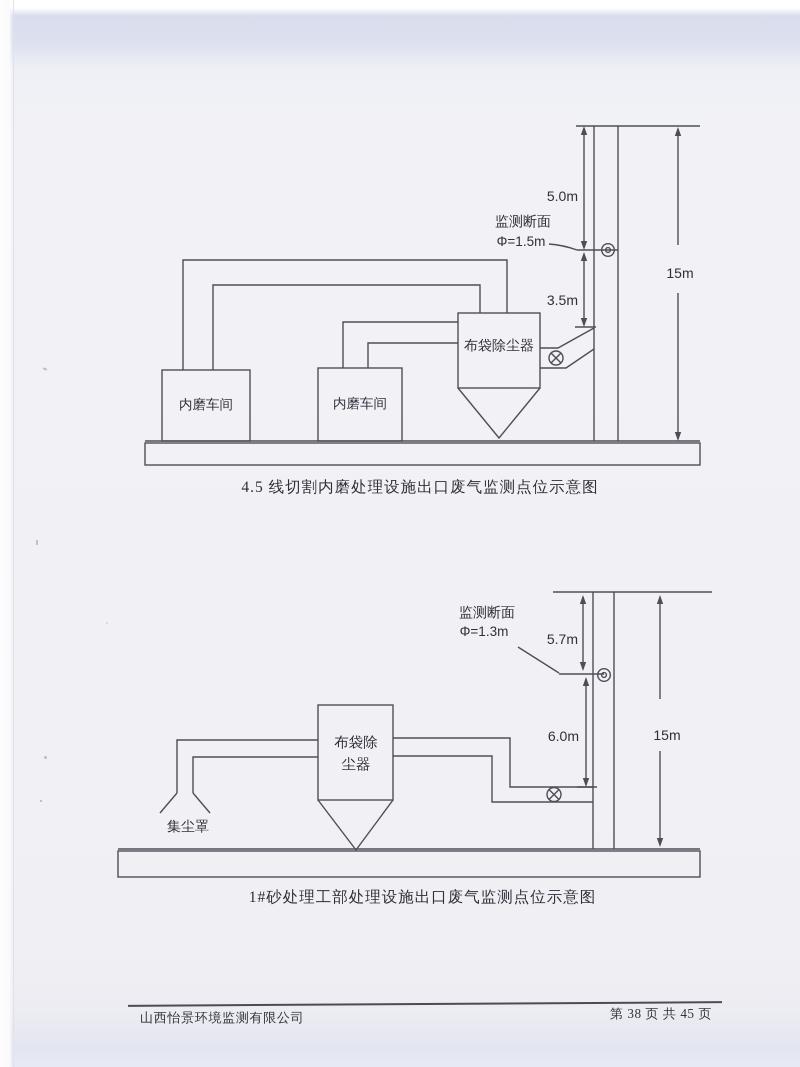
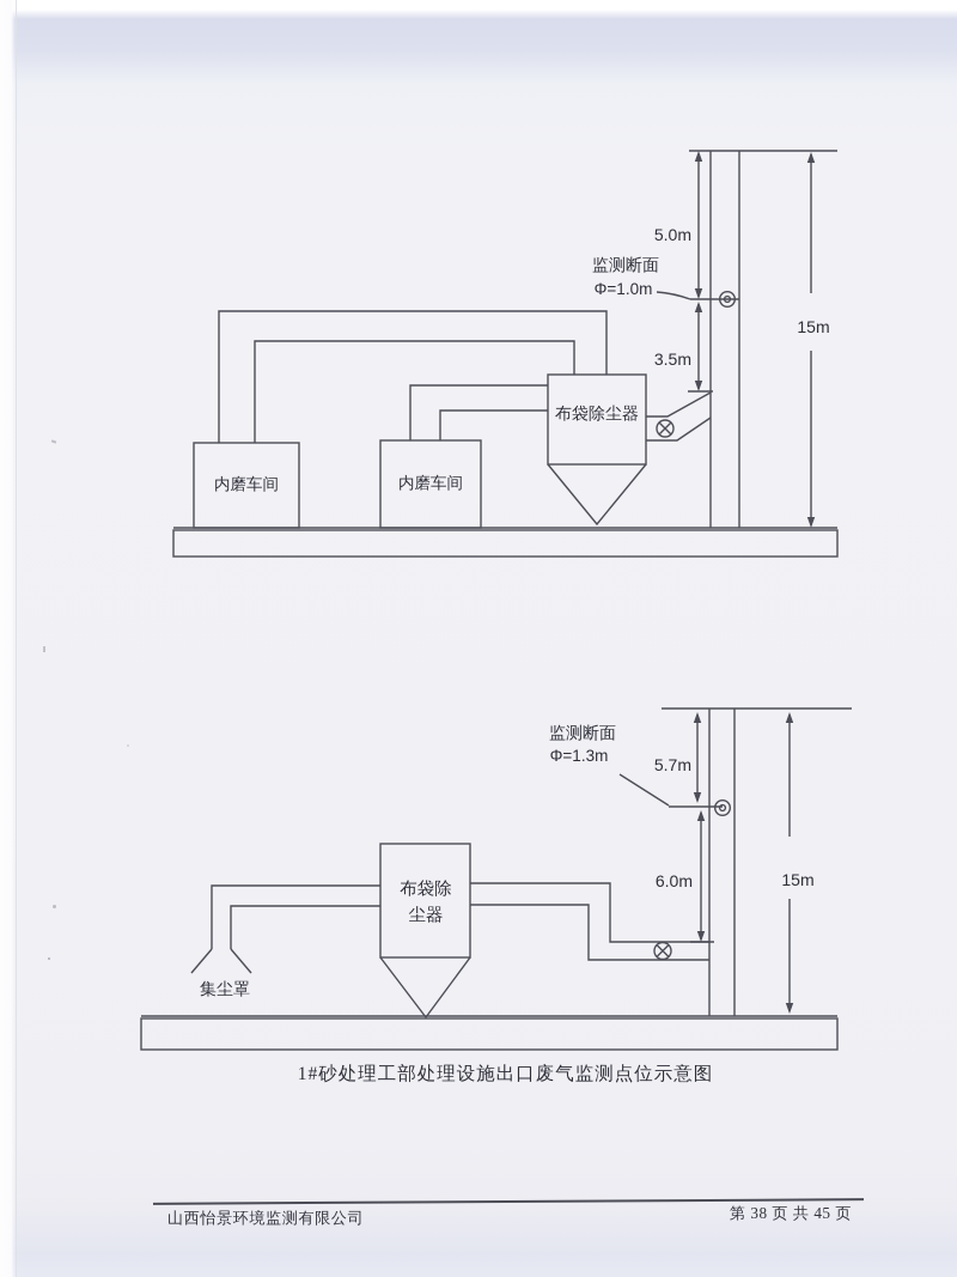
  内磨车间
  内磨车间
  布袋除尘器
  5.0m
  3.5m
  监测断面
- Φ=1.5m
+ Φ=1.0m
  15m
- 4.5 线切割内磨处理设施出口废气监测点位示意图
  5.7m
  监测断面
  Φ=1.3m
  6.0m
  布袋除
  尘器
  集尘罩
  15m
  1#砂处理工部处理设施出口废气监测点位示意图
  山西怡景环境监测有限公司
  第 38 页 共 45 页
